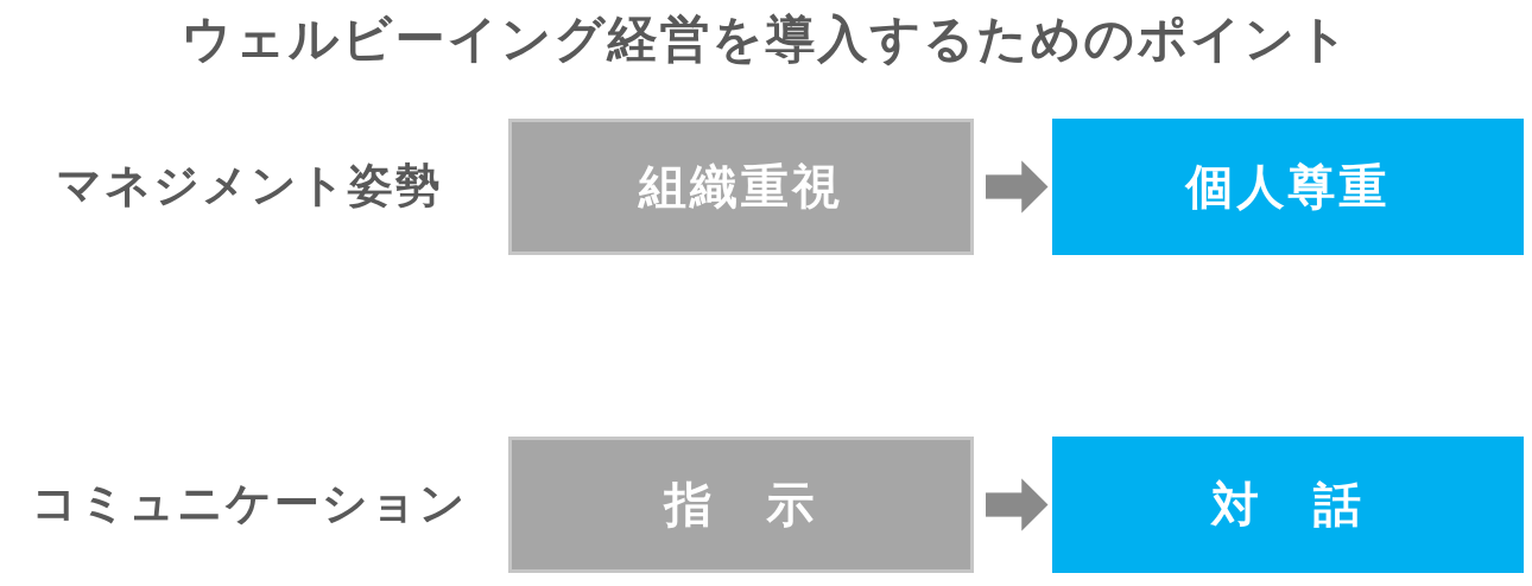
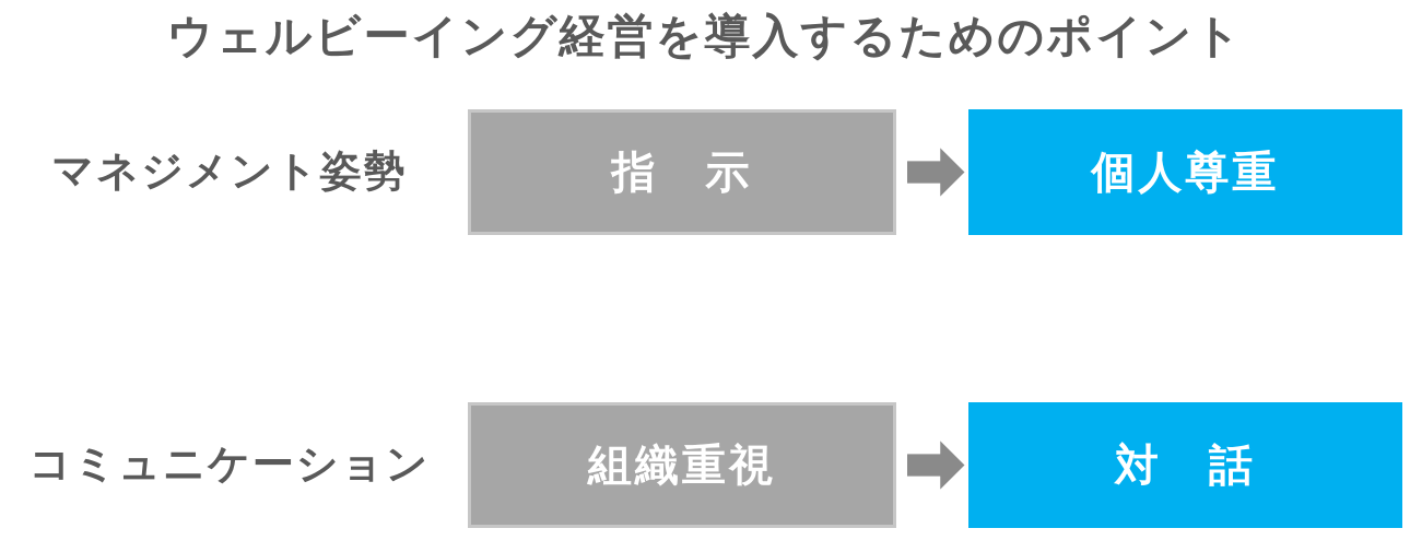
  ウェルビーイング経営を導入するためのポイント
  マネジメント姿勢
- 組織重視
+ 指 示
  個人尊重
  コミュニケーション
- 指 示
+ 組織重視
  対 話
